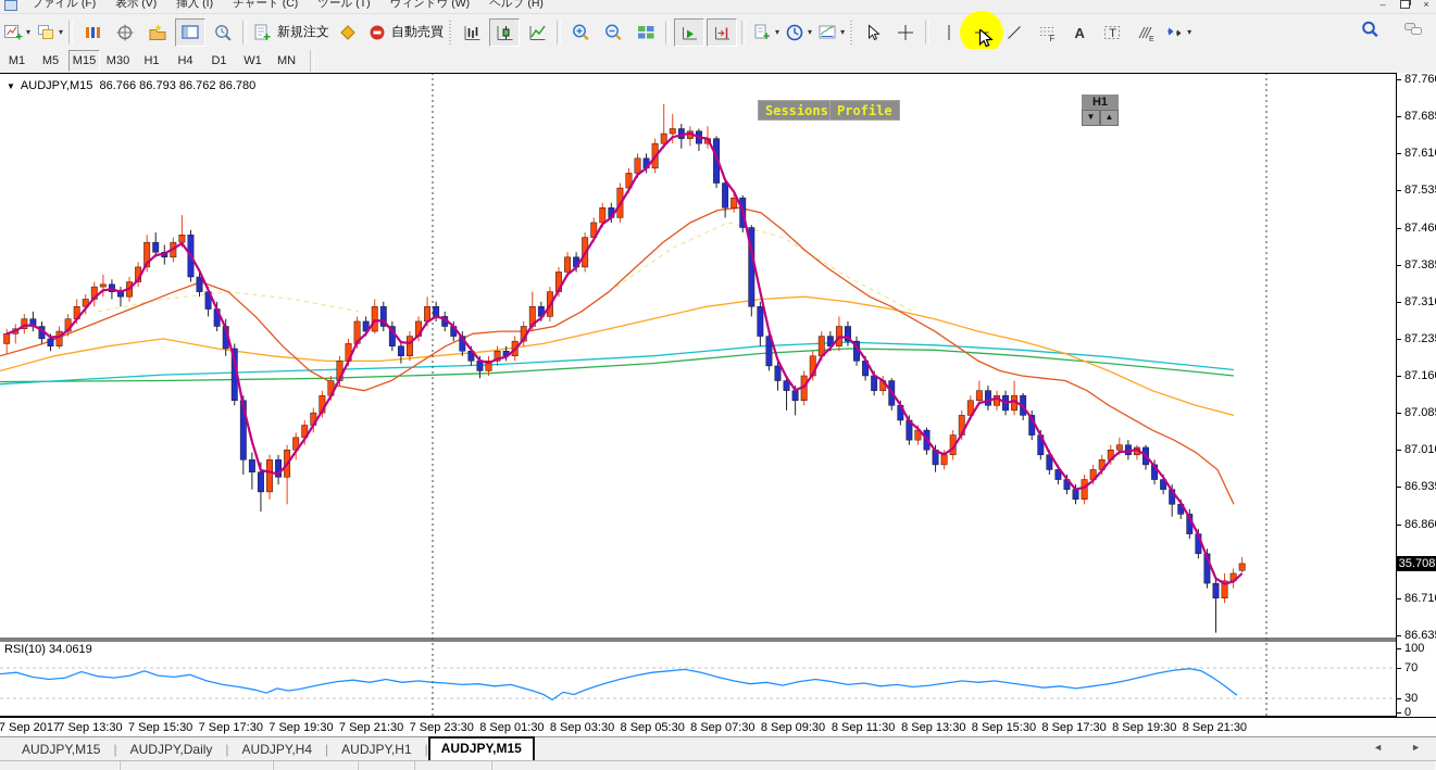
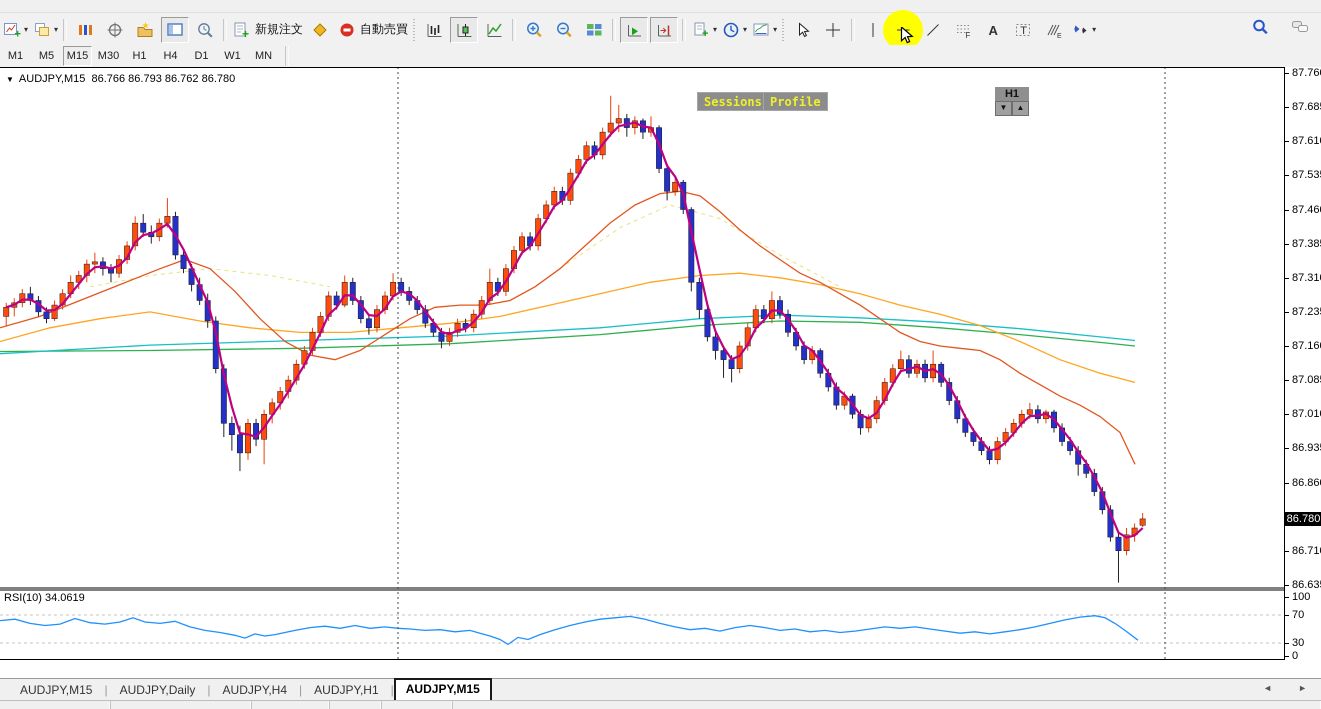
- ファイル (F) 表示 (V) 挿入 (I) チャート (C) ツール (T) ウィンドウ (W) ヘルプ (H)
- –
- ×
  +
  ▾
  ▾
  ★
  +
  新規注文
  自動売買
  +
  ▾
  ▾
  ▾
  F
  A
  T
  ▾
  M1
  M5
  M15
  M30
  H1
  H4
  D1
  W1
  MN
  ▼ AUDJPY,M15 86.766 86.793 86.762 86.780
  Sessions
  Profile
  H1
  ▼
  ▲
  RSI(10) 34.0619
  87.76
  87.68
  87.61
  87.53
  87.46
  87.38
  87.31
  87.23
  87.16
  87.08
  87.01
  86.93
  86.86
  86.71
  86.63
  100
  70
  30
  0
- 35.708
+ 86.780
- 7 Sep 2017
- 7 Sep 13:30
- 7 Sep 15:30
- 7 Sep 17:30
- 7 Sep 19:30
- 7 Sep 21:30
- 7 Sep 23:30
- 8 Sep 01:30
- 8 Sep 03:30
- 8 Sep 05:30
- 8 Sep 07:30
- 8 Sep 09:30
- 8 Sep 11:30
- 8 Sep 13:30
- 8 Sep 15:30
- 8 Sep 17:30
- 8 Sep 19:30
- 8 Sep 21:30
  AUDJPY,M15
  |
  AUDJPY,Daily
  |
  AUDJPY,H4
  |
  AUDJPY,H1
  |
  AUDJPY,M15
  ◄
  ►
